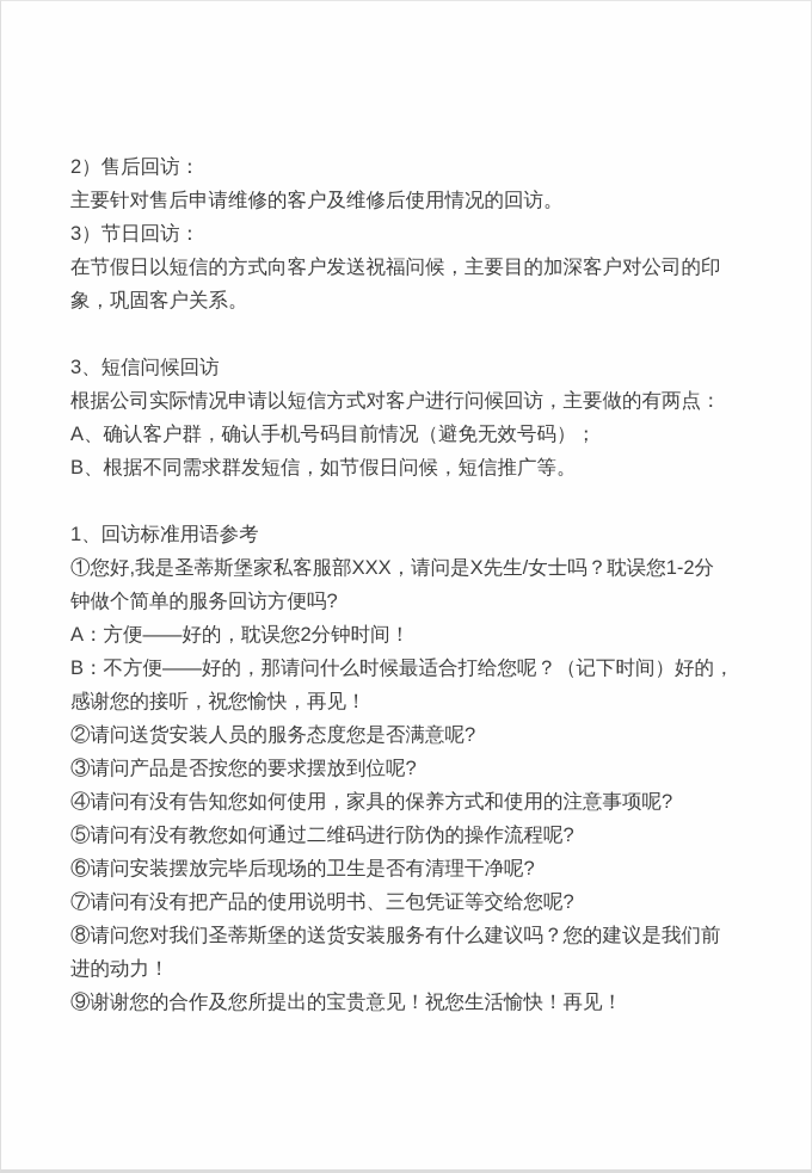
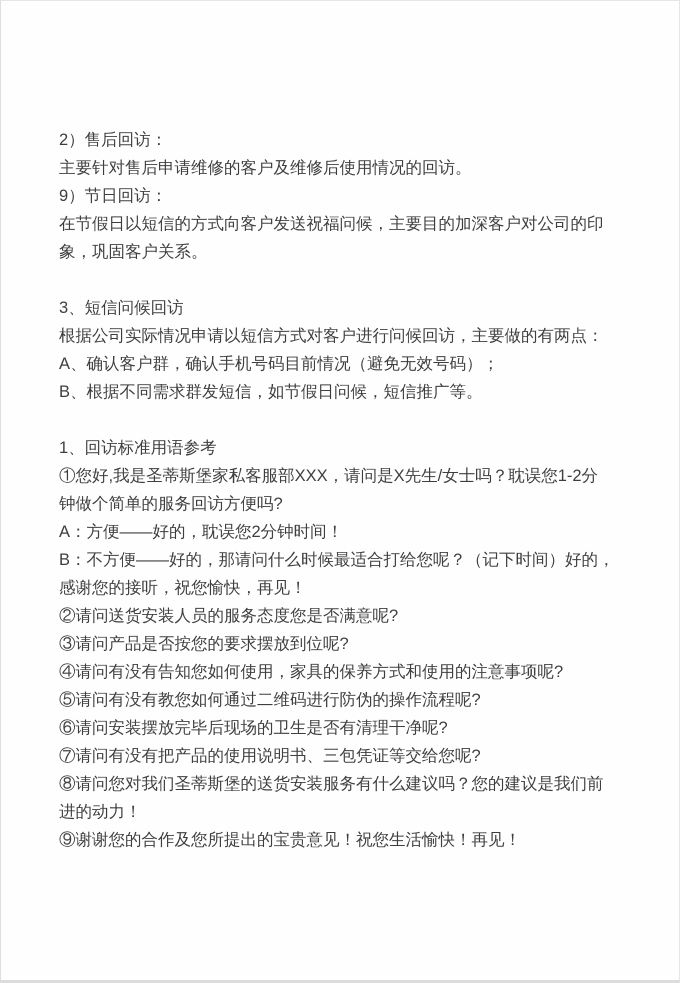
  2）售后回访：
  主要针对售后申请维修的客户及维修后使用情况的回访。
- 3）节日回访：
+ 9）节日回访：
  在节假日以短信的方式向客户发送祝福问候，主要目的加深客户对公司的印
  象，巩固客户关系。
  3、短信问候回访
  根据公司实际情况申请以短信方式对客户进行问候回访，主要做的有两点：
  A、确认客户群，确认手机号码目前情况（避免无效号码）；
  B、根据不同需求群发短信，如节假日问候，短信推广等。
  1、回访标准用语参考
  ①您好,我是圣蒂斯堡家私客服部XXX，请问是X先生/女士吗？耽误您1-2分
  钟做个简单的服务回访方便吗?
  A：方便——好的，耽误您2分钟时间！
  B：不方便——好的，那请问什么时候最适合打给您呢？（记下时间）好的，
  感谢您的接听，祝您愉快，再见！
  ②请问送货安装人员的服务态度您是否满意呢?
  ③请问产品是否按您的要求摆放到位呢?
  ④请问有没有告知您如何使用，家具的保养方式和使用的注意事项呢?
  ⑤请问有没有教您如何通过二维码进行防伪的操作流程呢?
  ⑥请问安装摆放完毕后现场的卫生是否有清理干净呢?
  ⑦请问有没有把产品的使用说明书、三包凭证等交给您呢?
  ⑧请问您对我们圣蒂斯堡的送货安装服务有什么建议吗？您的建议是我们前
  进的动力！
  ⑨谢谢您的合作及您所提出的宝贵意见！祝您生活愉快！再见！
